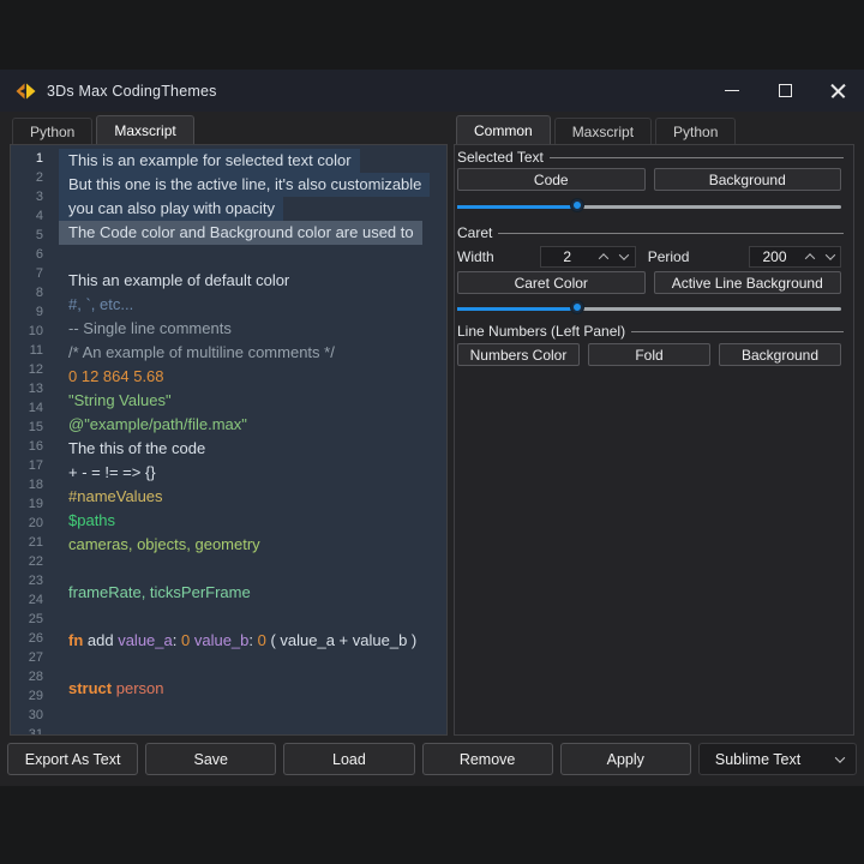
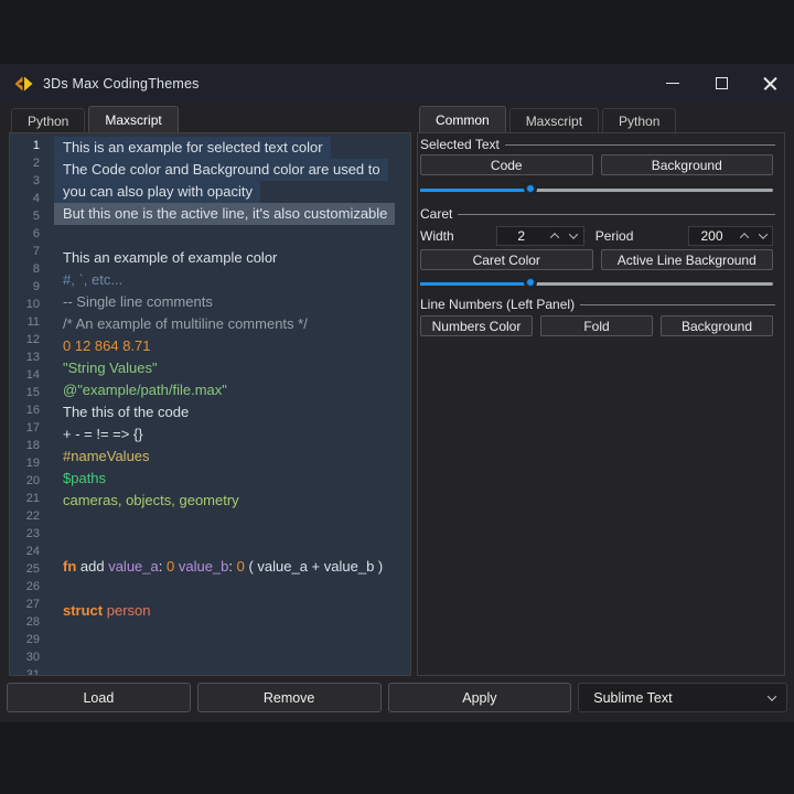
  3Ds Max CodingThemes
  Python
  Maxscript
  1
  2
  3
  4
  5
  6
  7
  8
  9
  10
  11
  12
  13
  14
  15
  16
  17
  18
  19
  20
  21
  22
  23
  24
  25
  26
  27
  28
  29
  30
  This is an example for selected text color
- But this one is the active line, it's also customizable
+ The Code color and Background color are used to
  you can also play with opacity
- The Code color and Background color are used to
+ But this one is the active line, it's also customizable
- This an example of default color
+ This an example of example color
  #, `, etc...
  -- Single line comments
  /* An example of multiline comments */
- 0 12 864 5.68
+ 0 12 864 8.71
  "String Values"
  @"example/path/file.max"
  The this of the code
  + - = != => {}
  #nameValues
  $paths
  cameras, objects, geometry
- frameRate, ticksPerFrame
  fn add value_a: 0 value_b: 0 ( value_a + value_b )
  struct person
  Common
  Maxscript
  Python
  Selected Text
  Code
  Background
  Caret
  Width
  2
  Period
  200
  Caret Color
  Active Line Background
  Line Numbers (Left Panel)
  Numbers Color
  Fold
  Background
- Export As Text
- Save
  Load
  Remove
  Apply
  Sublime Text
